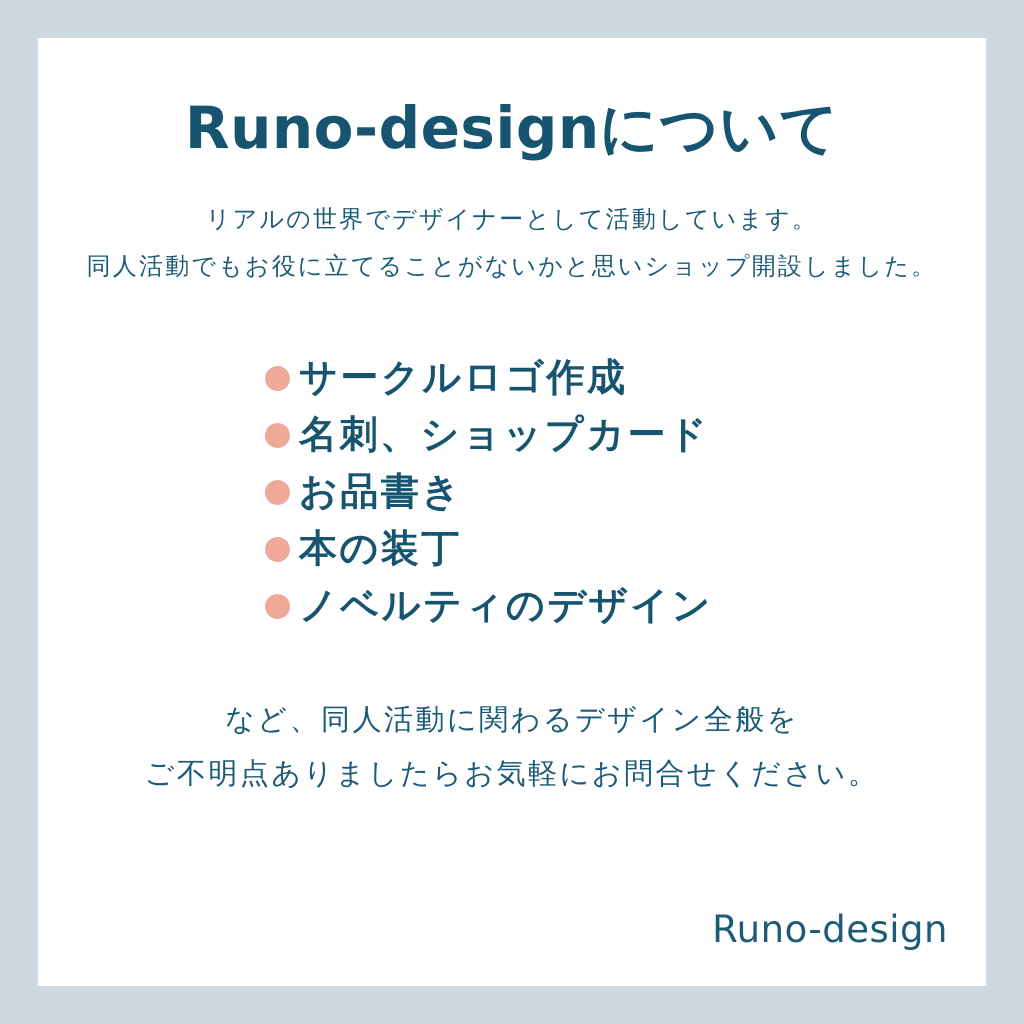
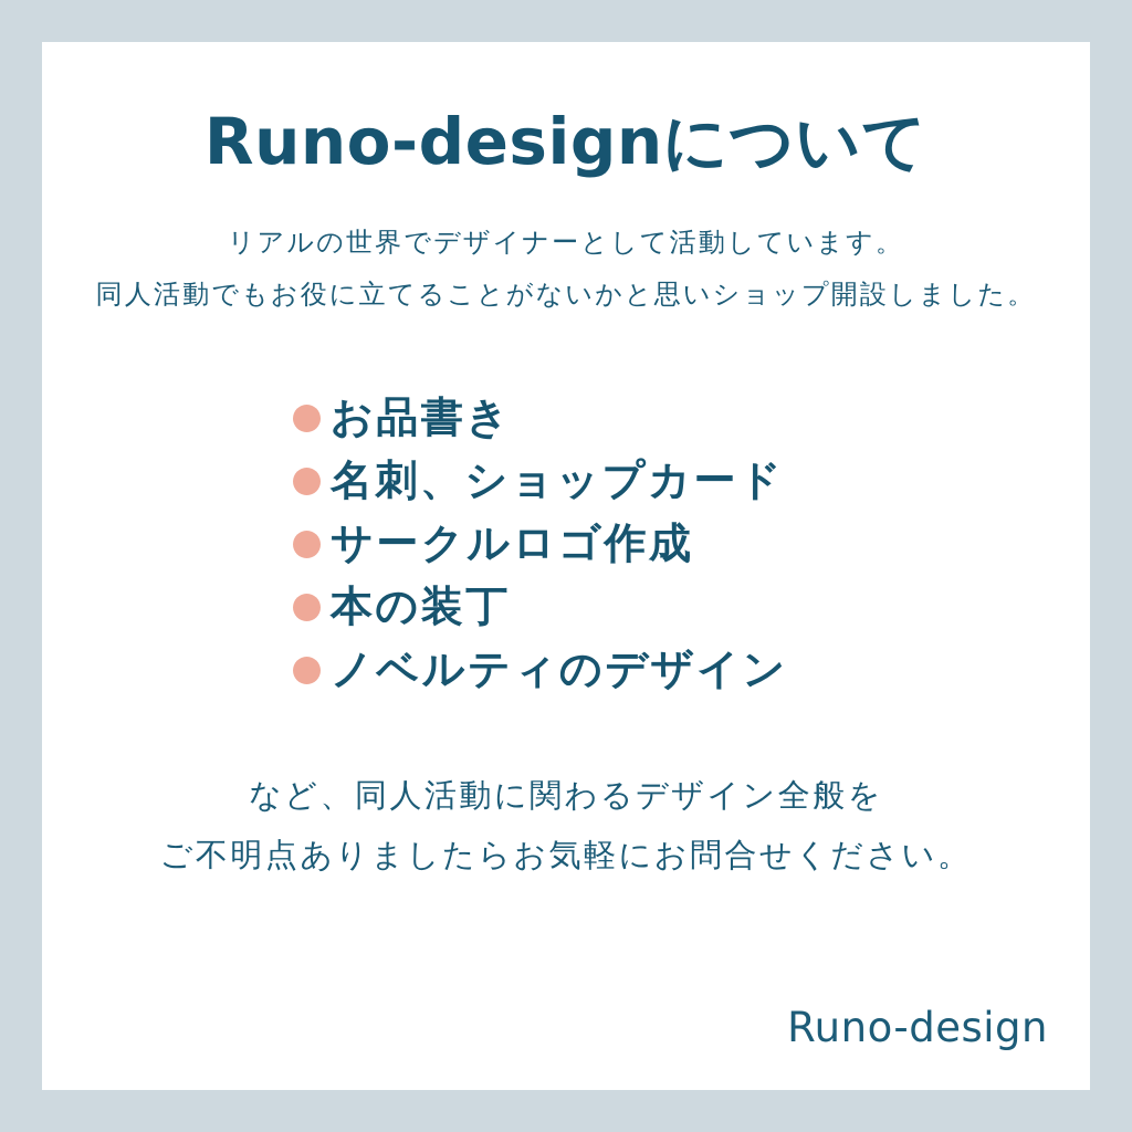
  Runo-designについて
  リアルの世界でデザイナーとして活動しています。
  同人活動でもお役に立てることがないかと思いショップ開設しました。
- サークルロゴ作成
+ お品書き
  名刺、ショップカード
- お品書き
+ サークルロゴ作成
  本の装丁
  ノベルティのデザイン
  など、同人活動に関わるデザイン全般を
  ご不明点ありましたらお気軽にお問合せください。
  Runo-design
